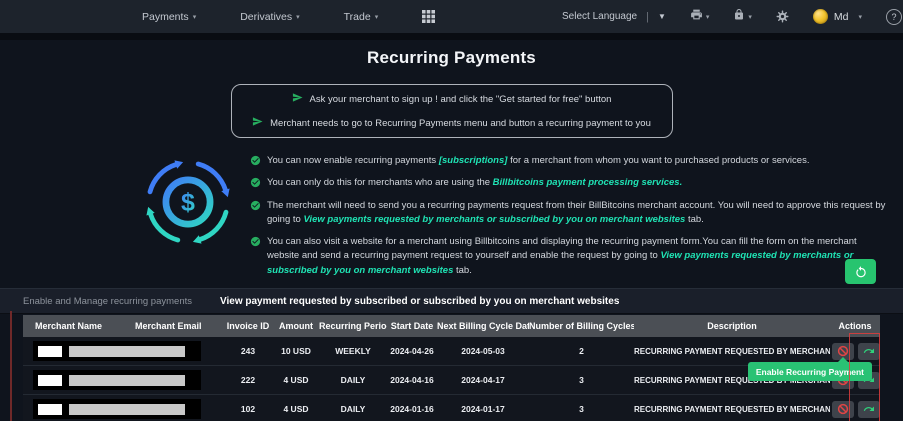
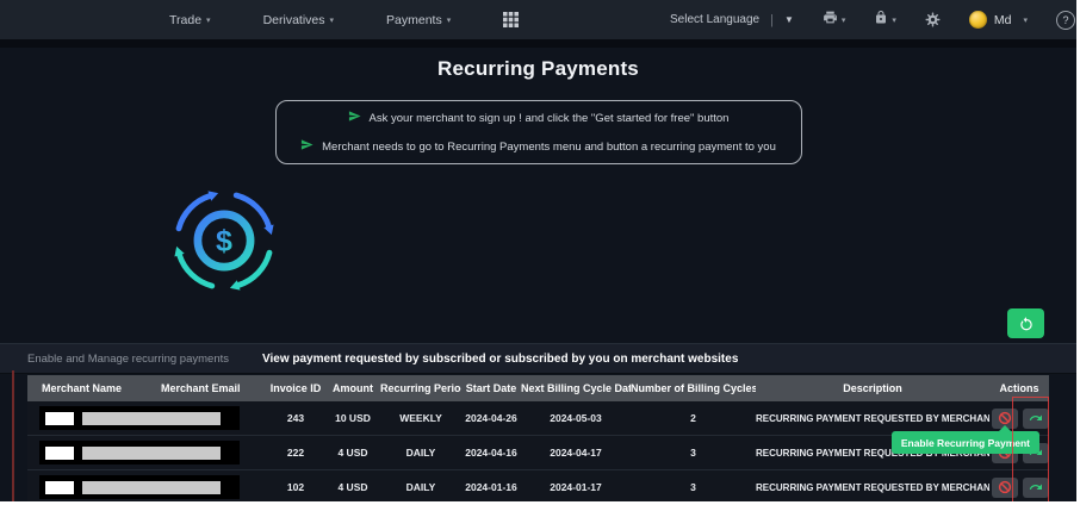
- Payments
+ Trade
  Derivatives
- Trade
+ Payments
  Select Language
  |
  ▼
  Md
  ?
  Recurring Payments
  Ask your merchant to sign up ! and click the "Get started for free" button
  Merchant needs to go to Recurring Payments menu and button a recurring payment to you
  $
- You can now enable recurring payments [subscriptions] for a merchant from whom you want to purchased products or services.
- You can only do this for merchants who are using the Billbitcoins payment processing services.
- The merchant will need to send you a recurring payments request from their BillBitcoins merchant account. You will need to approve this request by going to View payments requested by merchants or subscribed by you on merchant websites tab.
- You can also visit a website for a merchant using Billbitcoins and displaying the recurring payment form.You can fill the form on the merchant website and send a recurring payment request to yourself and enable the request by going to View payments requested by merchants or subscribed by you on merchant websites tab.
  Enable and Manage recurring payments
  View payment requested by subscribed or subscribed by you on merchant websites
  Merchant Name	Merchant Email	Invoice ID	Amount	Recurring Perio	Start Date	Next Billing Cycle Da	Number of Billing Cycles	Description	Actions
  	243	10 USD	WEEKLY	2024-04-26	2024-05-03	2	RECURRING PAYMENT REQUESTED BY MERCHAN
  	222	4 USD	DAILY	2024-04-16	2024-04-17	3	RECURRING PAYMENT REQU
  	102	4 USD	DAILY	2024-01-16	2024-01-17	3	RECURRING PAYMENT REQUESTED BY MERCHAN
  Enable Recurring Payment
